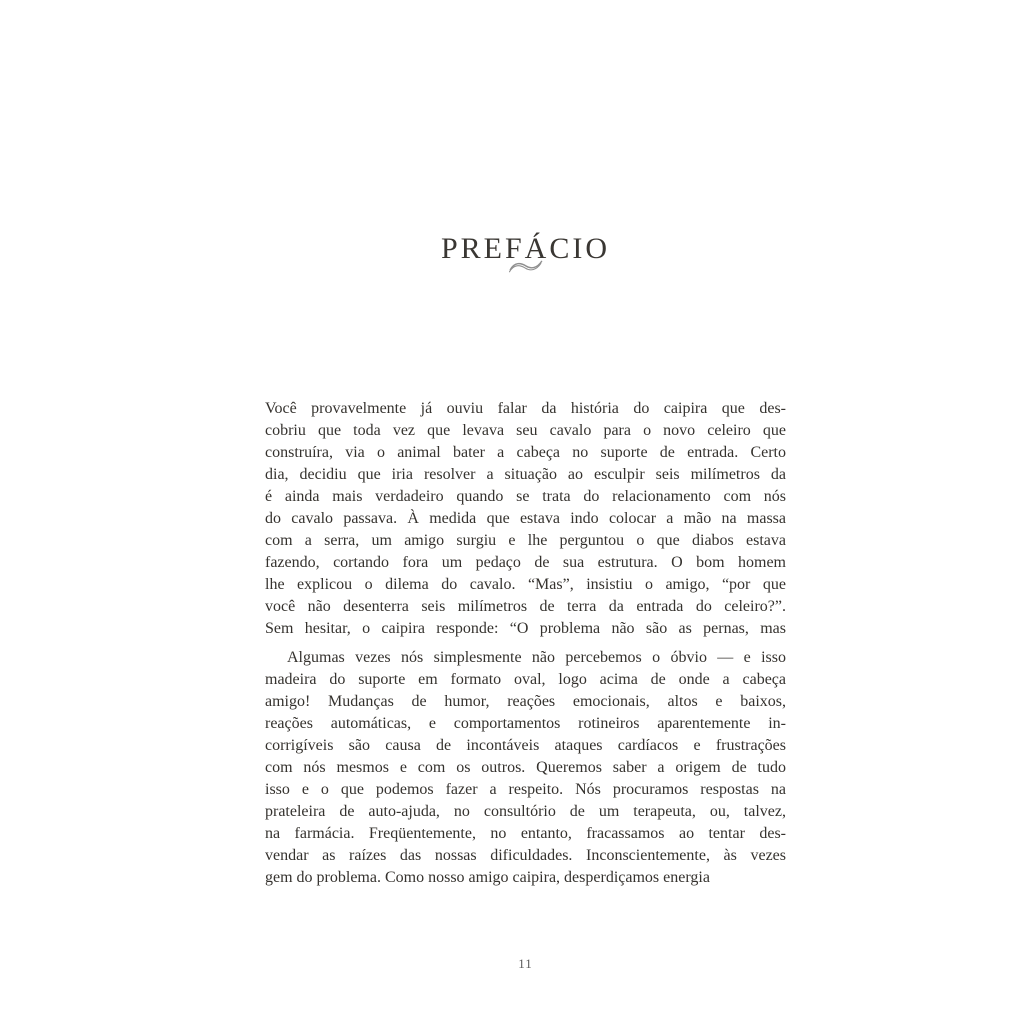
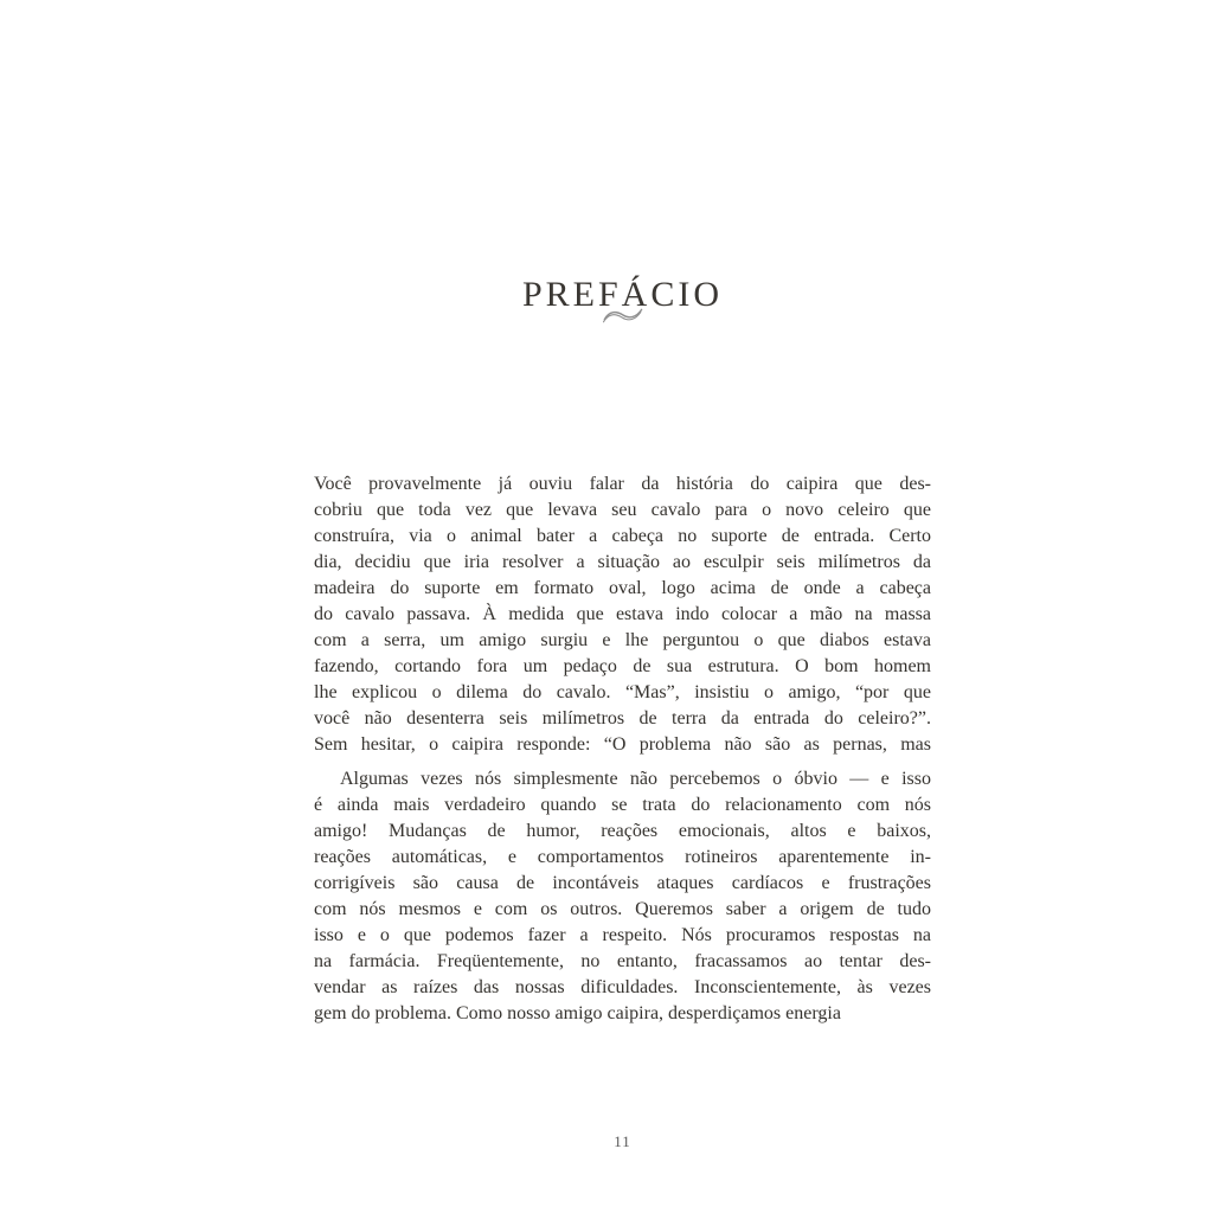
  PREFÁCIO
  Você provavelmente já ouviu falar da história do caipira que des-
  cobriu que toda vez que levava seu cavalo para o novo celeiro que
  construíra, via o animal bater a cabeça no suporte de entrada. Certo
  dia, decidiu que iria resolver a situação ao esculpir seis milímetros da
- é ainda mais verdadeiro quando se trata do relacionamento com nós
+ madeira do suporte em formato oval, logo acima de onde a cabeça
  do cavalo passava. À medida que estava indo colocar a mão na massa
  com a serra, um amigo surgiu e lhe perguntou o que diabos estava
  fazendo, cortando fora um pedaço de sua estrutura. O bom homem
  lhe explicou o dilema do cavalo. “Mas”, insistiu o amigo, “por que
  você não desenterra seis milímetros de terra da entrada do celeiro?”.
  Sem hesitar, o caipira responde: “O problema não são as pernas, mas
  Algumas vezes nós simplesmente não percebemos o óbvio — e isso
- madeira do suporte em formato oval, logo acima de onde a cabeça
+ é ainda mais verdadeiro quando se trata do relacionamento com nós
  amigo! Mudanças de humor, reações emocionais, altos e baixos,
  reações automáticas, e comportamentos rotineiros aparentemente in-
  corrigíveis são causa de incontáveis ataques cardíacos e frustrações
  com nós mesmos e com os outros. Queremos saber a origem de tudo
  isso e o que podemos fazer a respeito. Nós procuramos respostas na
- prateleira de auto-ajuda, no consultório de um terapeuta, ou, talvez,
  na farmácia. Freqüentemente, no entanto, fracassamos ao tentar des-
  vendar as raízes das nossas dificuldades. Inconscientemente, às vezes
  gem do problema. Como nosso amigo caipira, desperdiçamos energia
  11
